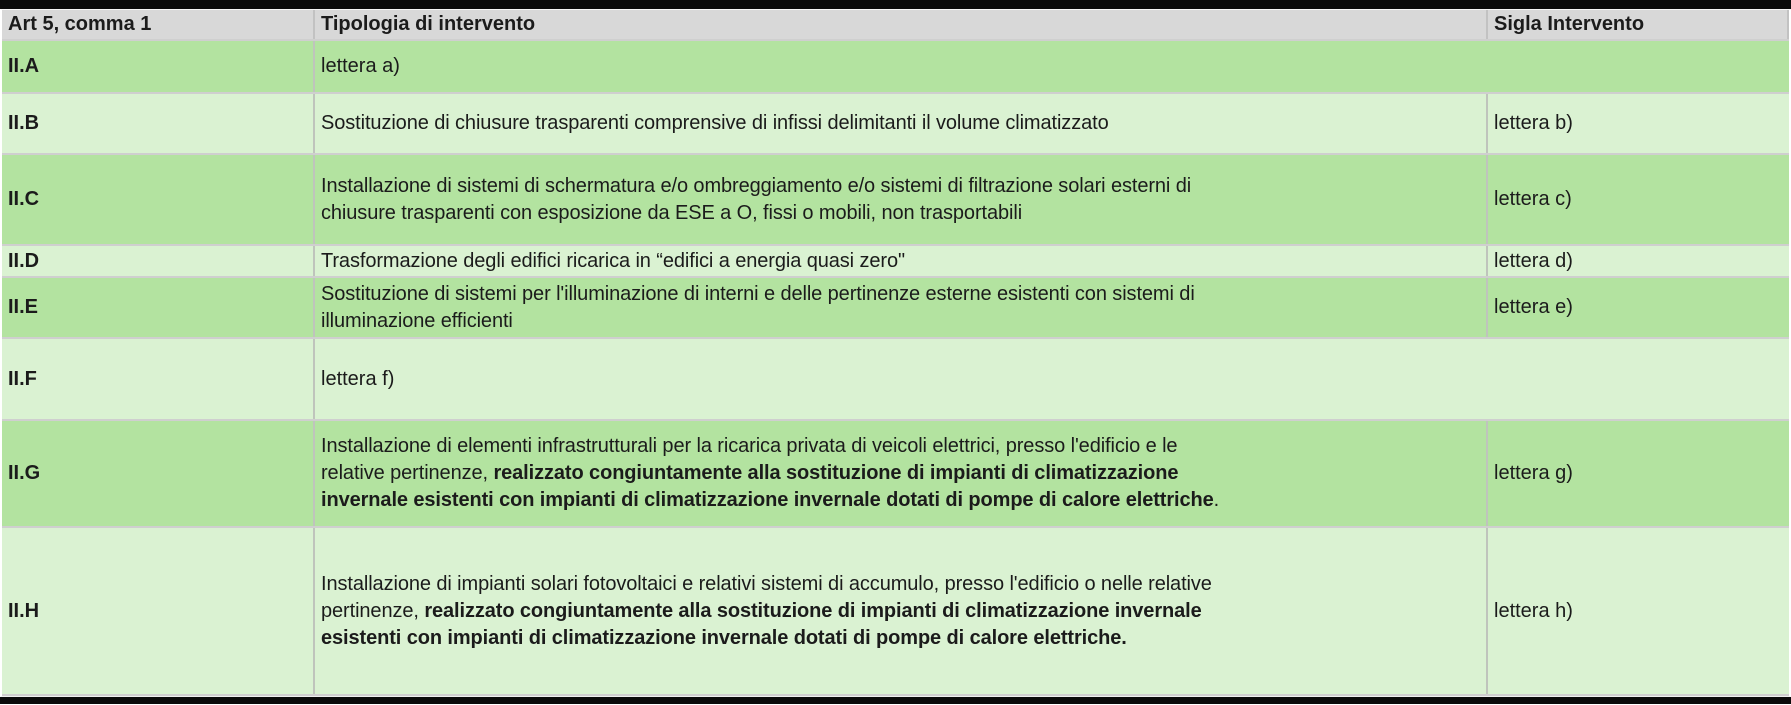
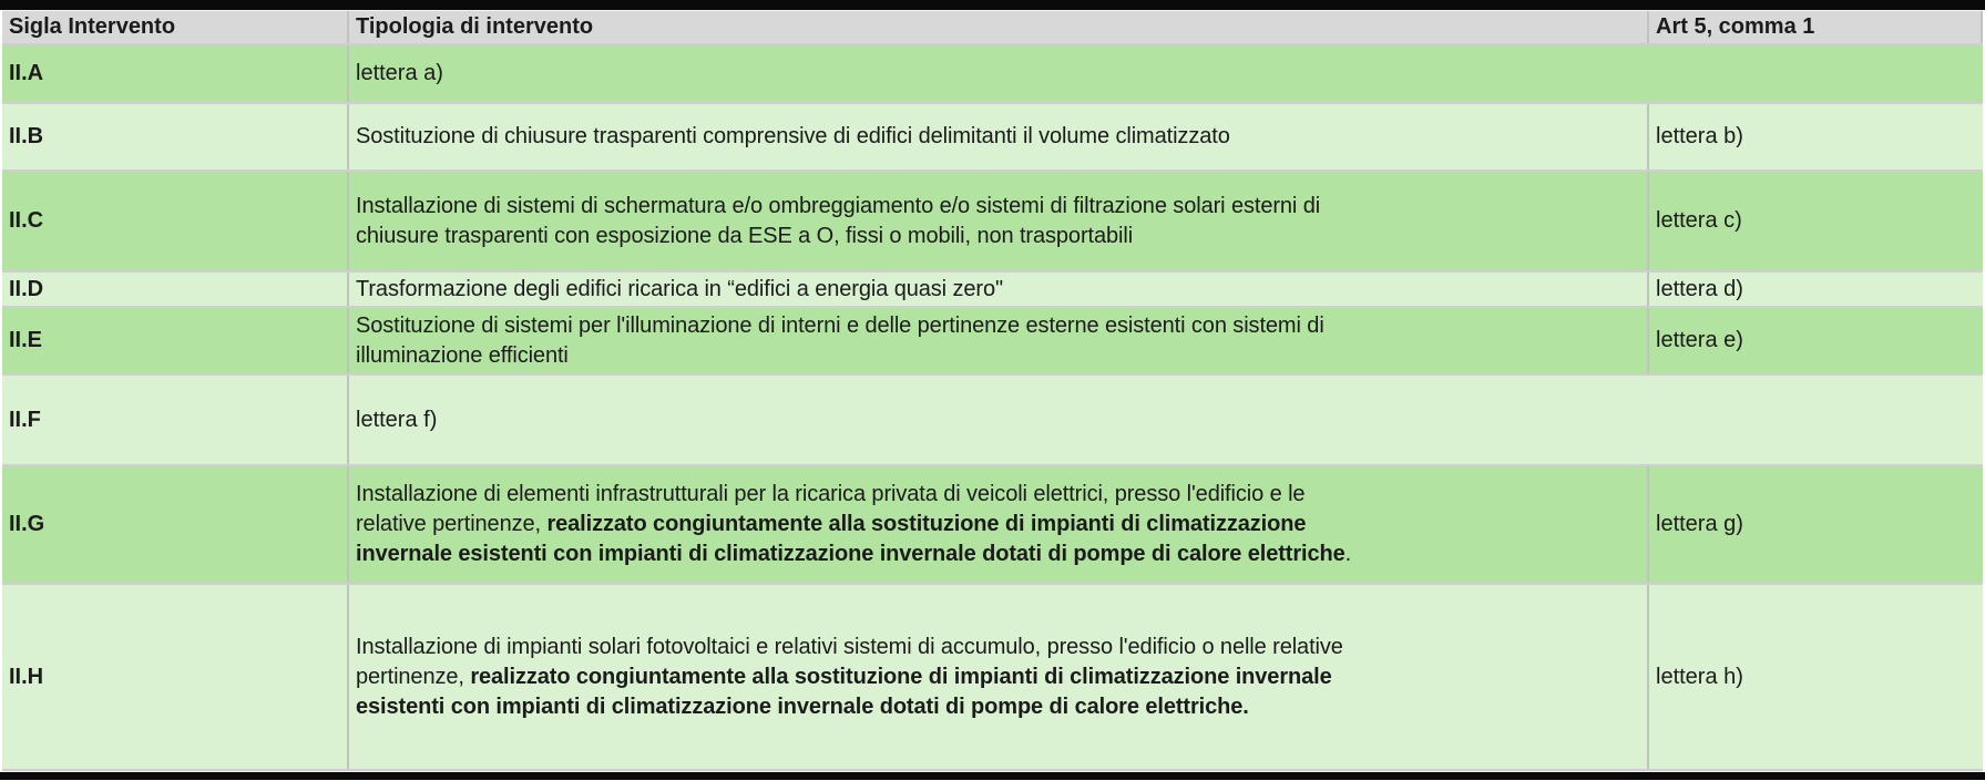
- Art 5, comma 1
+ Sigla Intervento
  Tipologia di intervento
- Sigla Intervento
+ Art 5, comma 1
  II.A
  lettera a)
  II.B
- Sostituzione di chiusure trasparenti comprensive di infissi delimitanti il volume climatizzato
+ Sostituzione di chiusure trasparenti comprensive di edifici delimitanti il volume climatizzato
  lettera b)
  II.C
  Installazione di sistemi di schermatura e/o ombreggiamento e/o sistemi di filtrazione solari esterni di
  chiusure trasparenti con esposizione da ESE a O, fissi o mobili, non trasportabili
  lettera c)
  II.D
  Trasformazione degli edifici ricarica in “edifici a energia quasi zero"
  lettera d)
  II.E
  Sostituzione di sistemi per l'illuminazione di interni e delle pertinenze esterne esistenti con sistemi di
  illuminazione efficienti
  lettera e)
  II.F
  lettera f)
  II.G
  Installazione di elementi infrastrutturali per la ricarica privata di veicoli elettrici, presso l'edificio e le
  relative pertinenze, realizzato congiuntamente alla sostituzione di impianti di climatizzazione
  invernale esistenti con impianti di climatizzazione invernale dotati di pompe di calore elettriche.
  lettera g)
  II.H
  Installazione di impianti solari fotovoltaici e relativi sistemi di accumulo, presso l'edificio o nelle relative
  pertinenze, realizzato congiuntamente alla sostituzione di impianti di climatizzazione invernale
  esistenti con impianti di climatizzazione invernale dotati di pompe di calore elettriche.
  lettera h)
